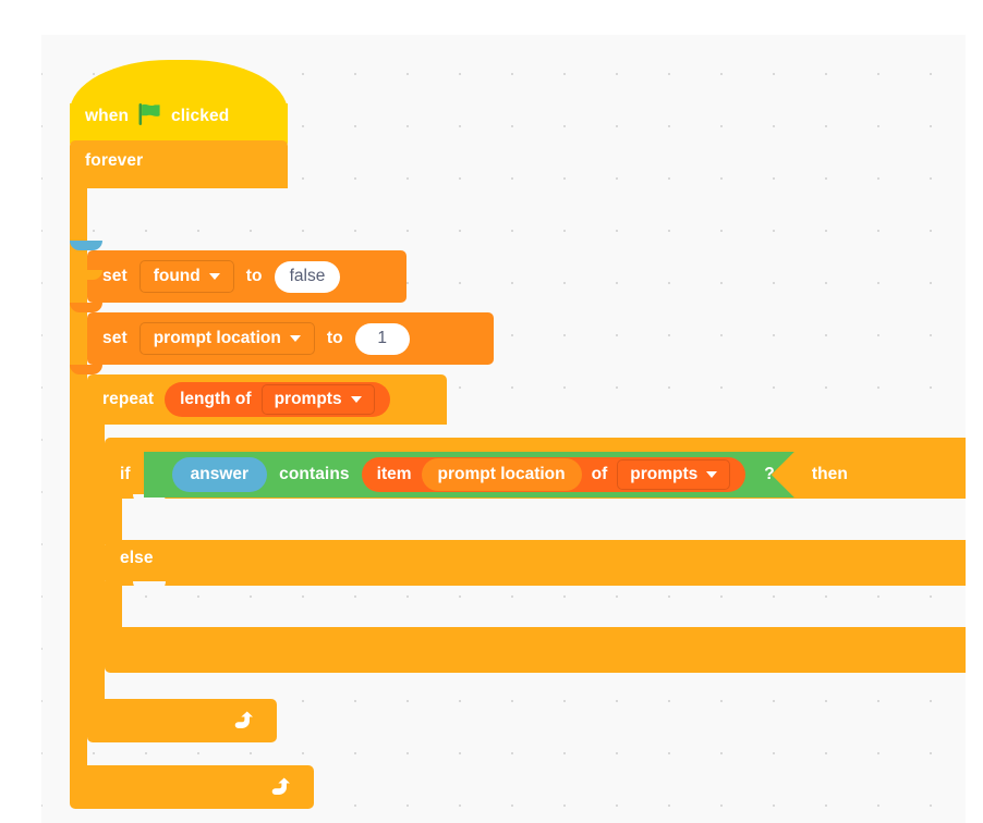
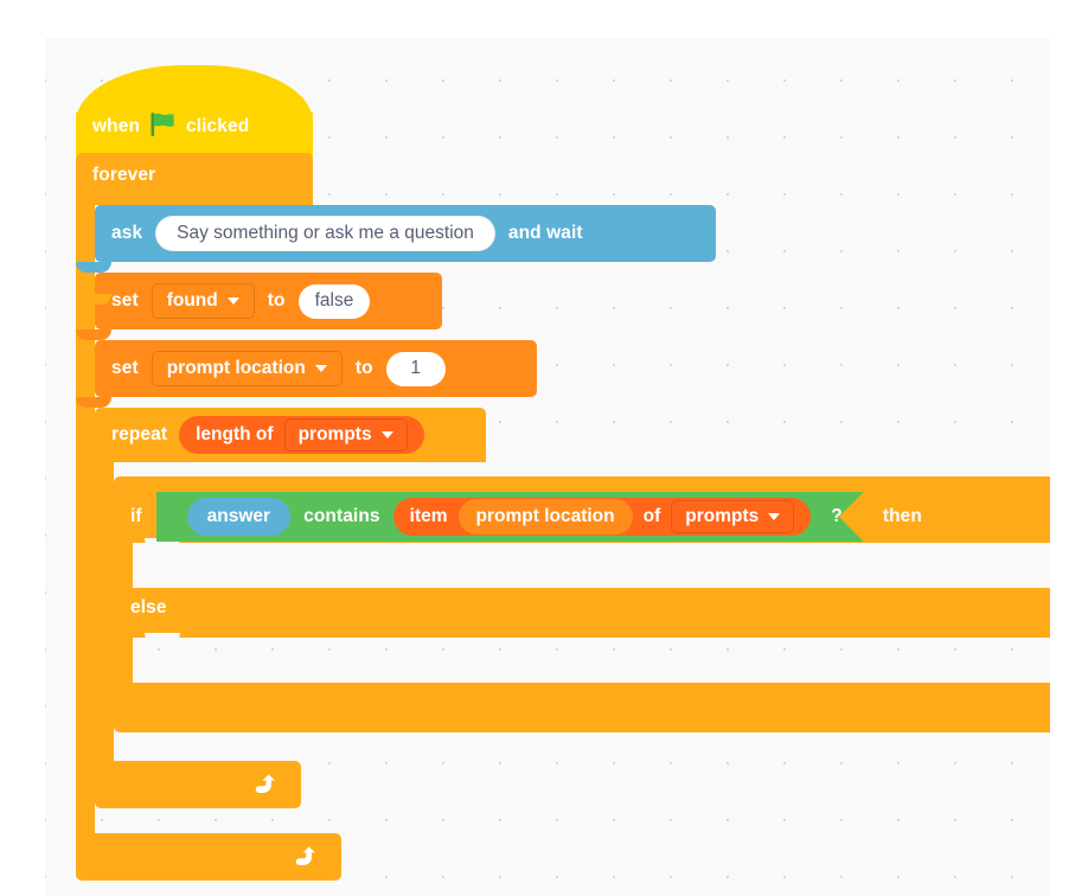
  when
  clicked
  forever
+ ask
+ Say something or ask me a question
+ and wait
  set
  found
  to
  false
  set
  prompt location
  to
  1
  repeat
  length of
  prompts
  if
  answer
  contains
  item
  prompt location
  of
  prompts
  ?
  then
  else
